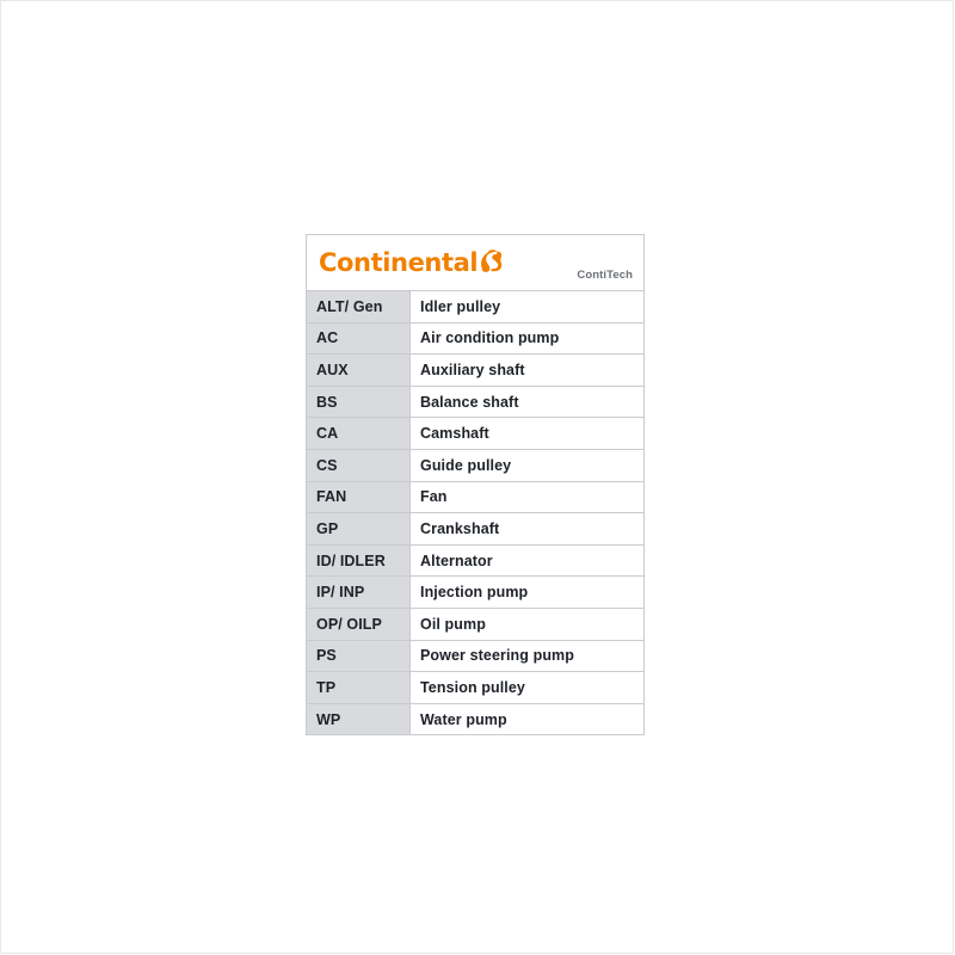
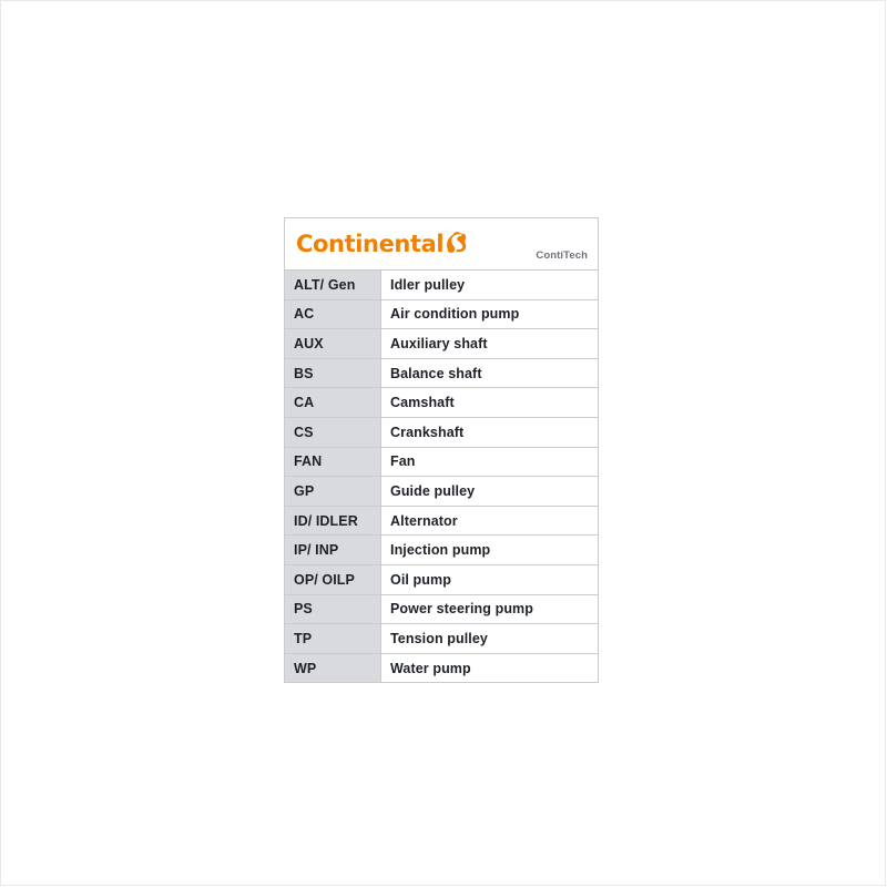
  Continental
  ContiTech
  ALT/ Gen	Idler pulley
  AC	Air condition pump
  AUX	Auxiliary shaft
  BS	Balance shaft
  CA	Camshaft
- CS	Guide pulley
+ CS	Crankshaft
  FAN	Fan
- GP	Crankshaft
+ GP	Guide pulley
  ID/ IDLER	Alternator
  IP/ INP	Injection pump
  OP/ OILP	Oil pump
  PS	Power steering pump
  TP	Tension pulley
  WP	Water pump
